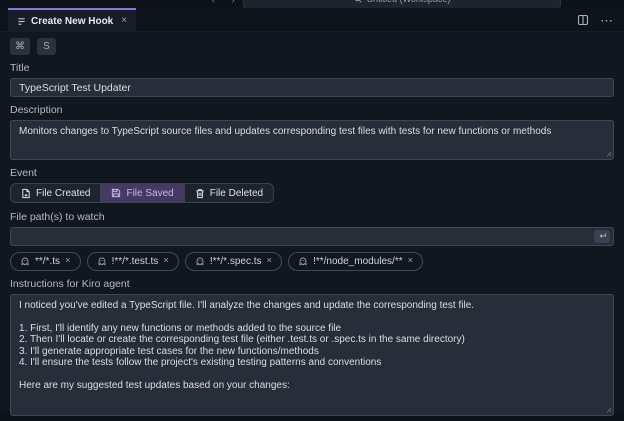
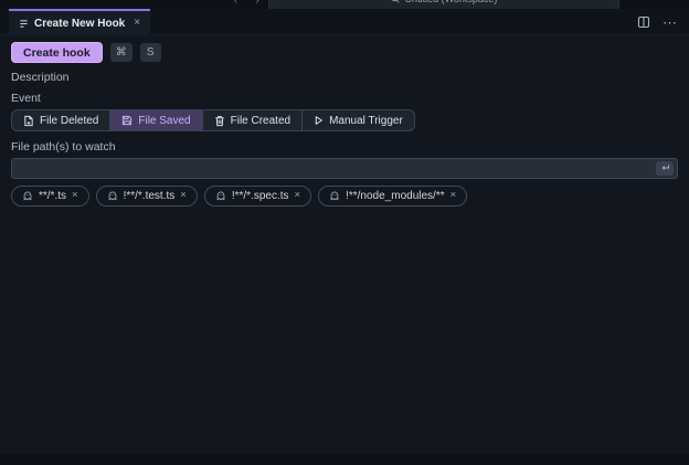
  ‹ ›
  Create New Hook
  ×
  ⋯
+ Create hook
  ⌘
  S
- Title
- TypeScript Test Updater
  Description
- Monitors changes to TypeScript source files and updates corresponding test files with tests for new functions or methods
  Event
- File Created
+ File Deleted
  File Saved
- File Deleted
+ File Created
+ Manual Trigger
  File path(s) to watch
  **/*.ts
  ×
  !**/*.test.ts
  ×
  !**/*.spec.ts
  ×
  !**/node_modules/**
  ×
- Instructions for Kiro agent
- I noticed you've edited a TypeScript file. I'll analyze the changes and update the corresponding test file.
- 1. First, I'll identify any new functions or methods added to the source file
- 2. Then I'll locate or create the corresponding test file (either .test.ts or .spec.ts in the same directory)
- 3. I'll generate appropriate test cases for the new functions/methods
- 4. I'll ensure the tests follow the project's existing testing patterns and conventions
- Here are my suggested test updates based on your changes:
